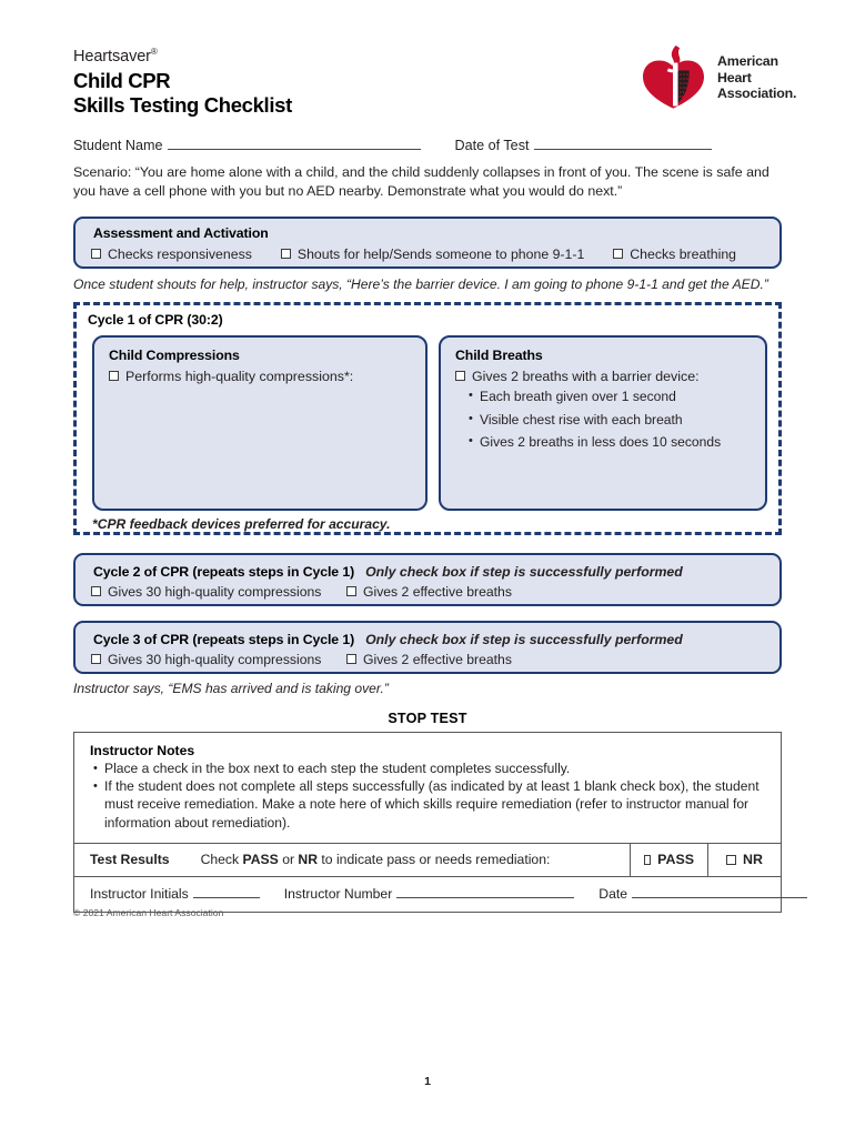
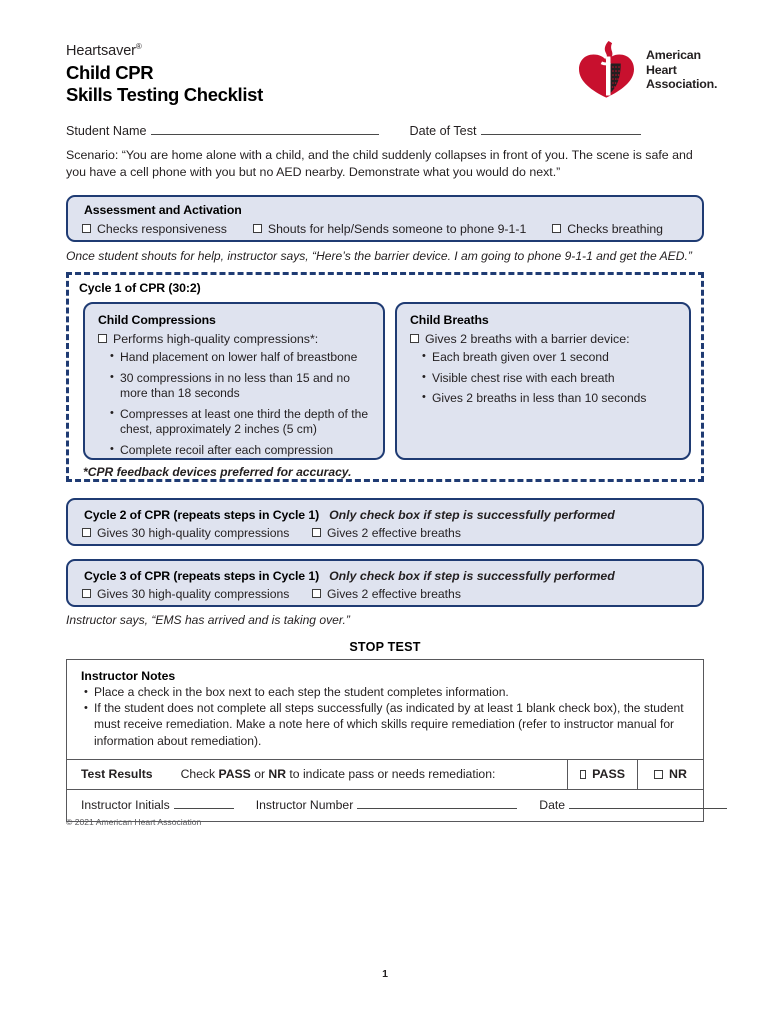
  Heartsaver®
  Child CPR
  Skills Testing Checklist
  American
  Heart
  Association.
  Student Name Date of Test
  Scenario: “You are home alone with a child, and the child suddenly collapses in front of you. The scene is safe and you have a cell phone with you but no AED nearby. Demonstrate what you would do next.”
  Assessment and Activation
  Checks responsiveness
  Shouts for help/Sends someone to phone 9-1-1
  Checks breathing
  Once student shouts for help, instructor says, “Here’s the barrier device. I am going to phone 9-1-1 and get the AED.”
  Cycle 1 of CPR (30:2)
  Child Compressions
  Performs high-quality compressions*:
+ Hand placement on lower half of breastbone
+ 30 compressions in no less than 15 and no more than 18 seconds
+ Compresses at least one third the depth of the chest, approximately 2 inches (5 cm)
+ Complete recoil after each compression
  Child Breaths
  Gives 2 breaths with a barrier device:
  Each breath given over 1 second
  Visible chest rise with each breath
- Gives 2 breaths in less does 10 seconds
+ Gives 2 breaths in less than 10 seconds
  *CPR feedback devices preferred for accuracy.
  Cycle 2 of CPR (repeats steps in Cycle 1) Only check box if step is successfully performed
  Gives 30 high-quality compressions
  Gives 2 effective breaths
  Cycle 3 of CPR (repeats steps in Cycle 1) Only check box if step is successfully performed
  Gives 30 high-quality compressions
  Gives 2 effective breaths
  Instructor says, “EMS has arrived and is taking over.”
  STOP TEST
  Instructor Notes
- Place a check in the box next to each step the student completes successfully.
+ Place a check in the box next to each step the student completes information.
  If the student does not complete all steps successfully (as indicated by at least 1 blank check box), the student must receive remediation. Make a note here of which skills require remediation (refer to instructor manual for information about remediation).
  Test Results
  Check PASS or NR to indicate pass or needs remediation:
  PASS
  NR
  Instructor Initials Instructor Number Date
  © 2021 American Heart Association
  1
